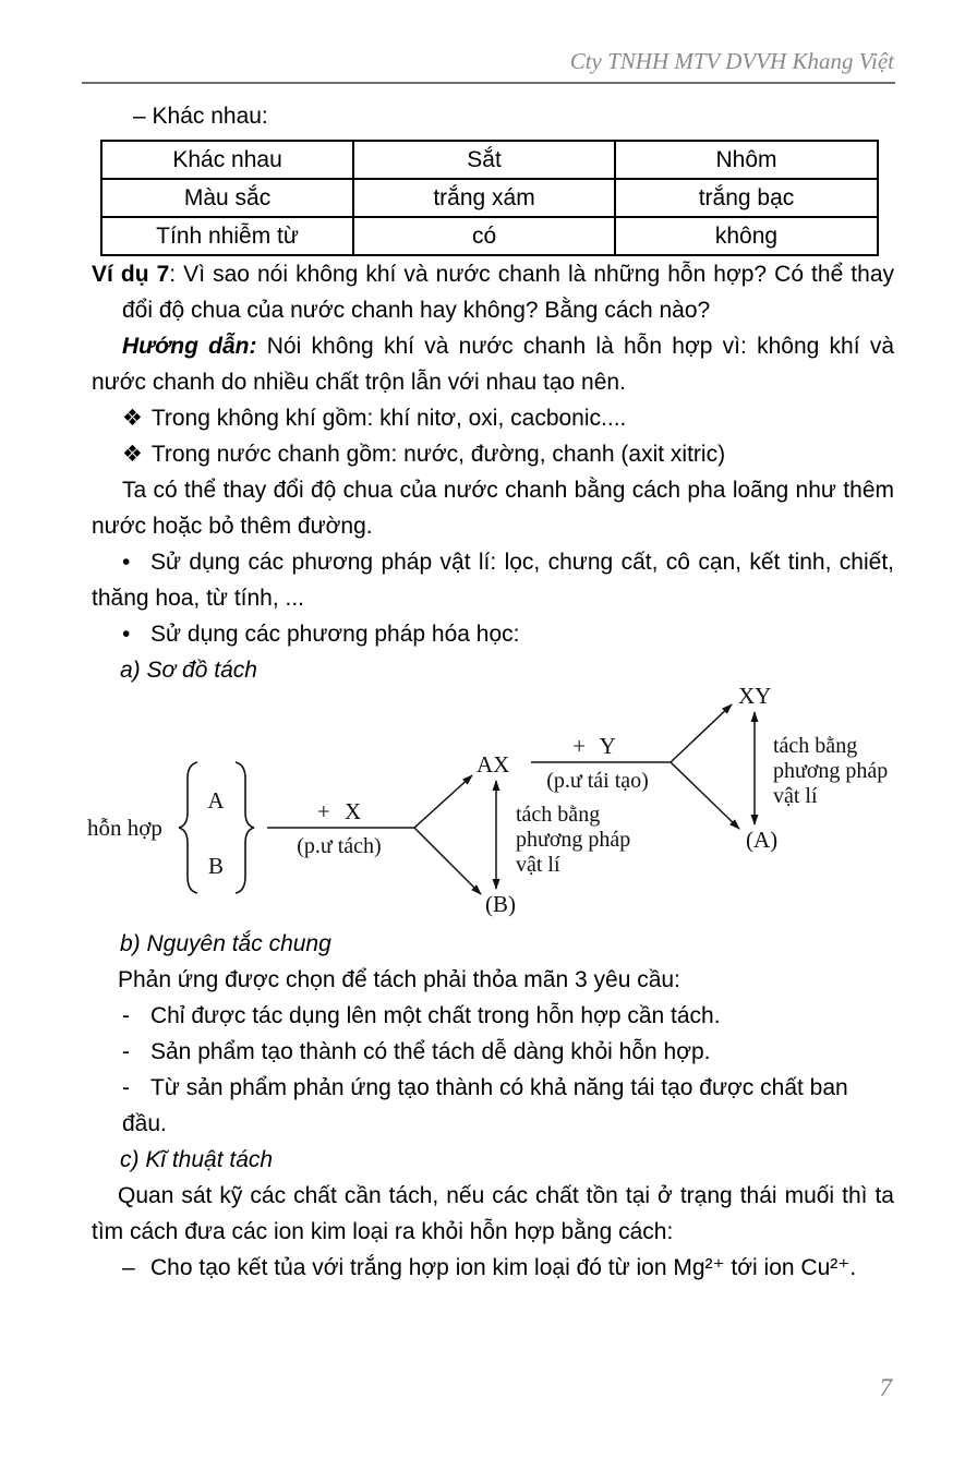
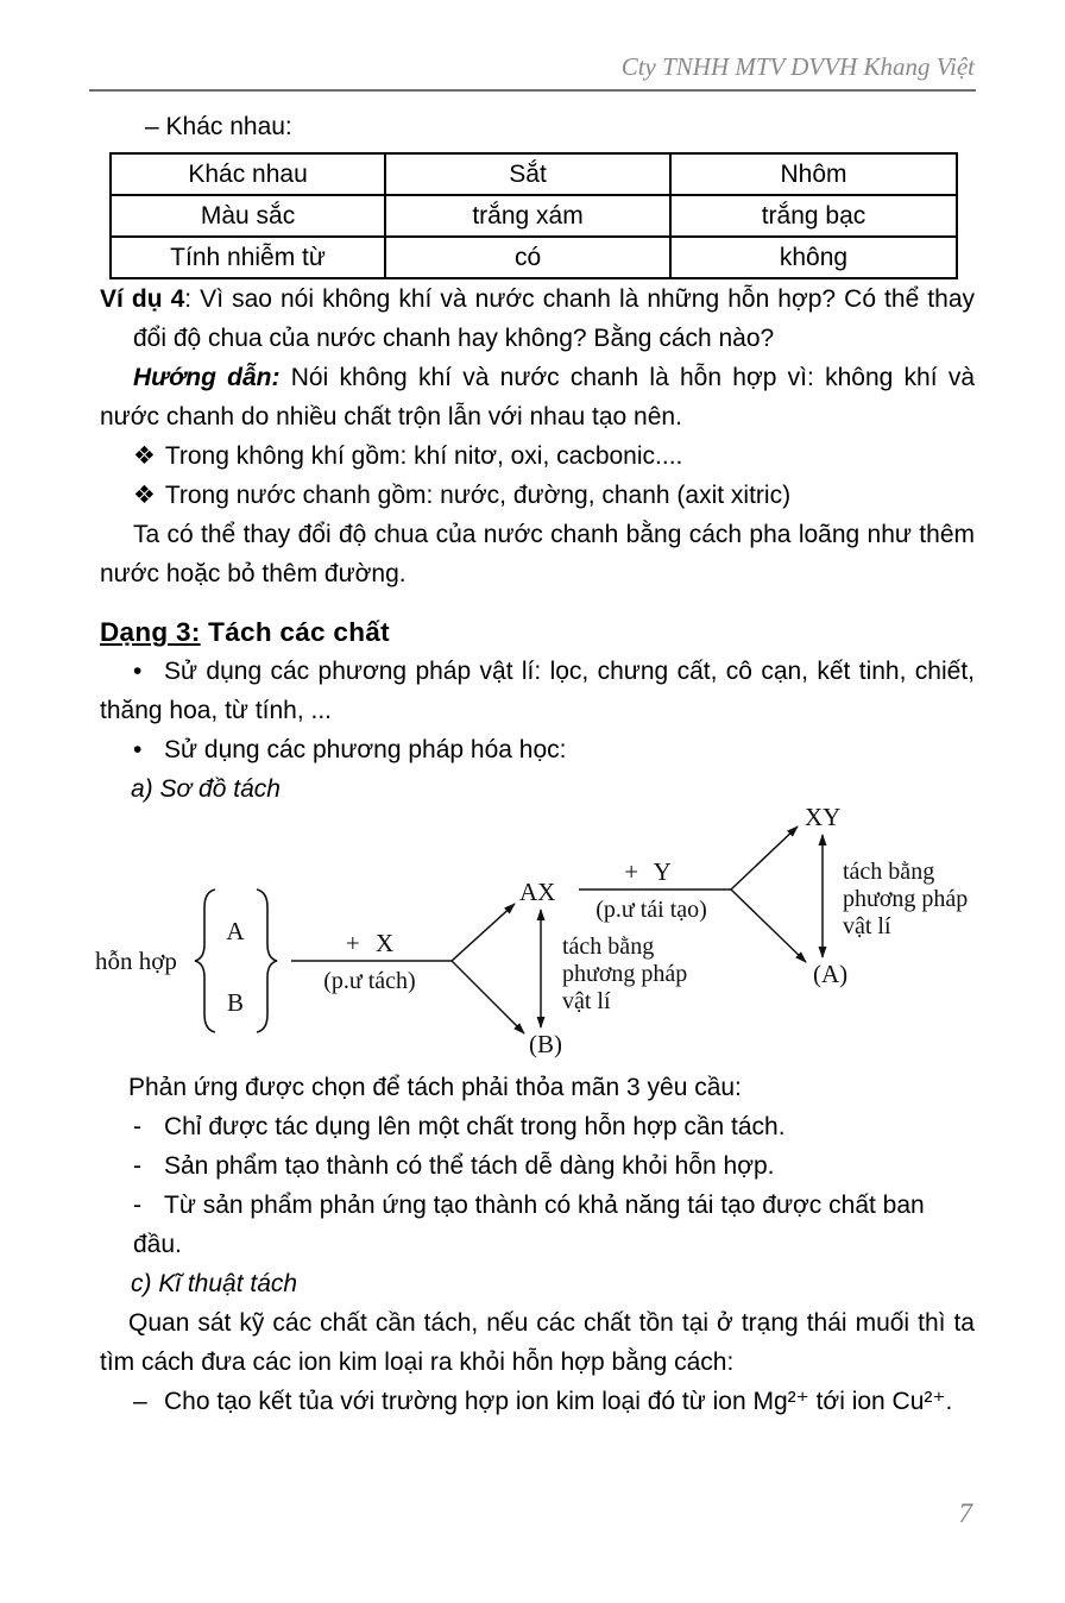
  Cty TNHH MTV DVVH Khang Việt
  – Khác nhau:
  Khác nhau	Sắt	Nhôm
  Màu sắc	trắng xám	trắng bạc
  Tính nhiễm từ	có	không
- Ví dụ 7: Vì sao nói không khí và nước chanh là những hỗn hợp? Có thể thay đổi độ chua của nước chanh hay không? Bằng cách nào?
+ Ví dụ 4: Vì sao nói không khí và nước chanh là những hỗn hợp? Có thể thay đổi độ chua của nước chanh hay không? Bằng cách nào?
  Hướng dẫn: Nói không khí và nước chanh là hỗn hợp vì: không khí và nước chanh do nhiều chất trộn lẫn với nhau tạo nên.
  ❖ Trong không khí gồm: khí nitơ, oxi, cacbonic....
  ❖ Trong nước chanh gồm: nước, đường, chanh (axit xitric)
  Ta có thể thay đổi độ chua của nước chanh bằng cách pha loãng như thêm nước hoặc bỏ thêm đường.
+ Dạng 3: Tách các chất
  • Sử dụng các phương pháp vật lí: lọc, chưng cất, cô cạn, kết tinh, chiết, thăng hoa, từ tính, ...
  • Sử dụng các phương pháp hóa học:
  a) Sơ đồ tách
  hỗn hợp
  A
  B
  + X
  (p.ư tách)
  AX
  (B)
  tách bằng
  phương pháp
  vật lí
  + Y
  (p.ư tái tạo)
  XY
  (A)
  tách bằng
  phương pháp
  vật lí
- b) Nguyên tắc chung
  Phản ứng được chọn để tách phải thỏa mãn 3 yêu cầu:
  - Chỉ được tác dụng lên một chất trong hỗn hợp cần tách.
  - Sản phẩm tạo thành có thể tách dễ dàng khỏi hỗn hợp.
  - Từ sản phẩm phản ứng tạo thành có khả năng tái tạo được chất ban đầu.
  c) Kĩ thuật tách
  Quan sát kỹ các chất cần tách, nếu các chất tồn tại ở trạng thái muối thì ta tìm cách đưa các ion kim loại ra khỏi hỗn hợp bằng cách:
- – Cho tạo kết tủa với trắng hợp ion kim loại đó từ ion Mg²⁺ tới ion Cu²⁺.
+ – Cho tạo kết tủa với trường hợp ion kim loại đó từ ion Mg²⁺ tới ion Cu²⁺.
  7
